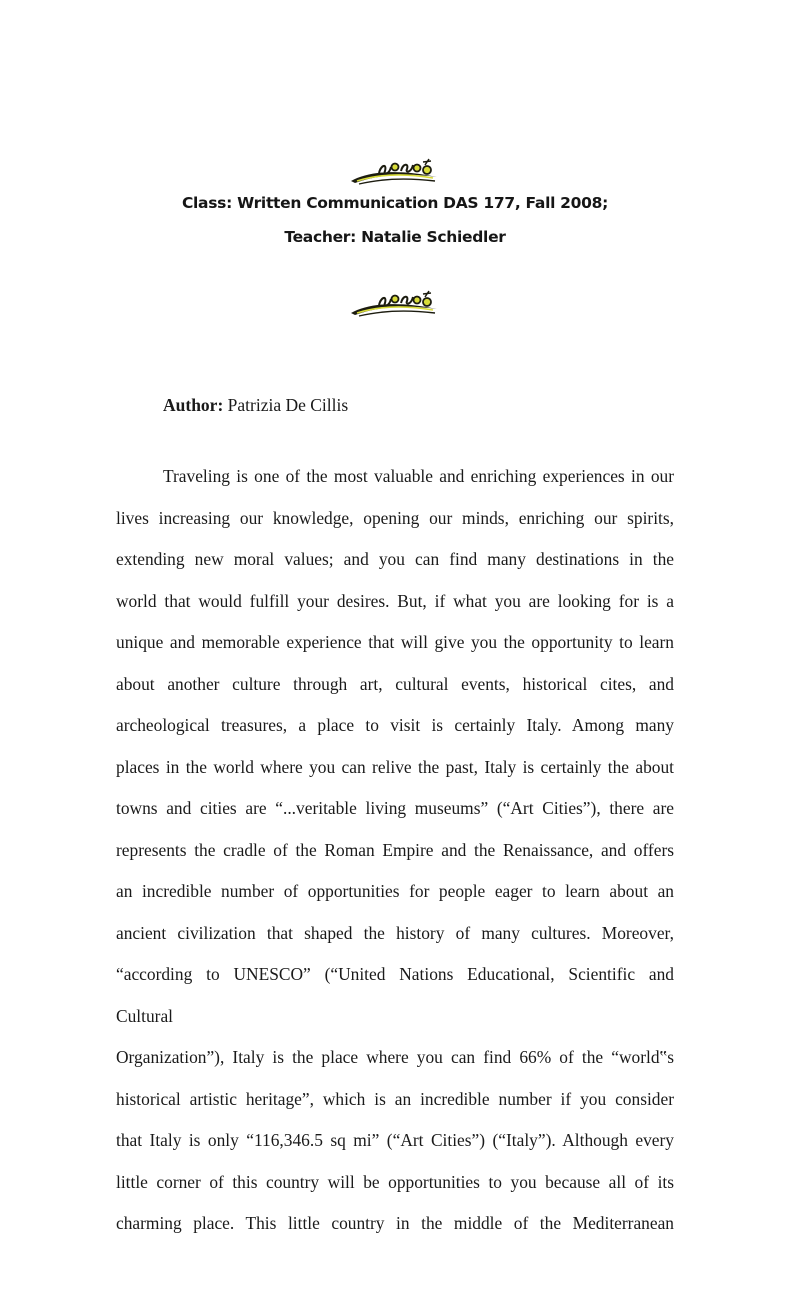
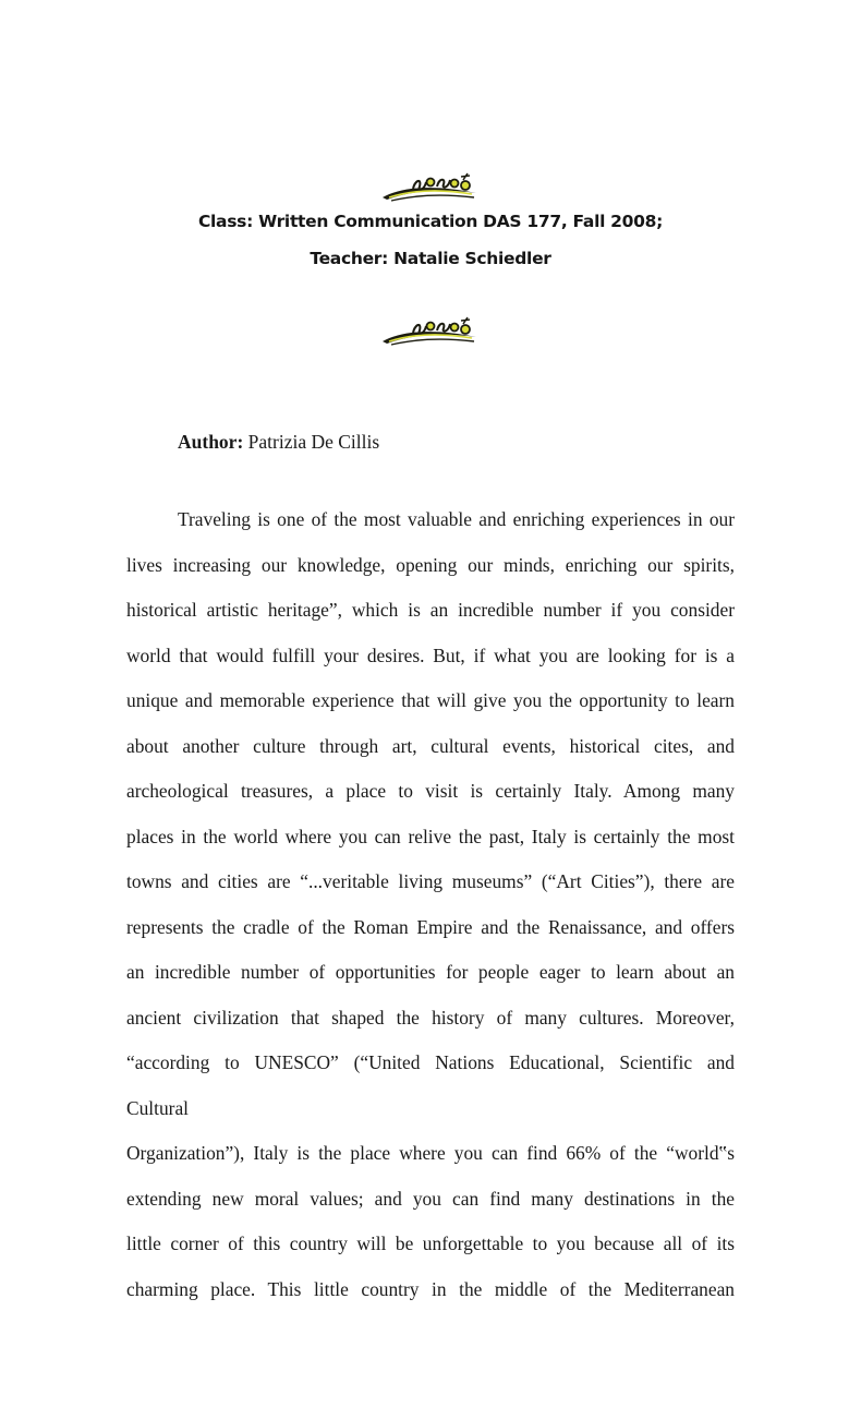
  Class: Written Communication DAS 177, Fall 2008;
  Teacher: Natalie Schiedler
  Author: Patrizia De Cillis
  Traveling is one of the most valuable and enriching experiences in our
  lives increasing our knowledge, opening our minds, enriching our spirits,
- extending new moral values; and you can find many destinations in the
+ historical artistic heritage”, which is an incredible number if you consider
  world that would fulfill your desires. But, if what you are looking for is a
  unique and memorable experience that will give you the opportunity to learn
  about another culture through art, cultural events, historical cites, and
  archeological treasures, a place to visit is certainly Italy. Among many
- places in the world where you can relive the past, Italy is certainly the about
+ places in the world where you can relive the past, Italy is certainly the most
  towns and cities are “...veritable living museums” (“Art Cities”), there are
  represents the cradle of the Roman Empire and the Renaissance, and offers
  an incredible number of opportunities for people eager to learn about an
  ancient civilization that shaped the history of many cultures. Moreover,
  “according to UNESCO” (“United Nations Educational, Scientific and
  Cultural
  Organization”), Italy is the place where you can find 66% of the “world‟s
- historical artistic heritage”, which is an incredible number if you consider
+ extending new moral values; and you can find many destinations in the
- that Italy is only “116,346.5 sq mi” (“Art Cities”) (“Italy”). Although every
- little corner of this country will be opportunities to you because all of its
+ little corner of this country will be unforgettable to you because all of its
  charming place. This little country in the middle of the Mediterranean
